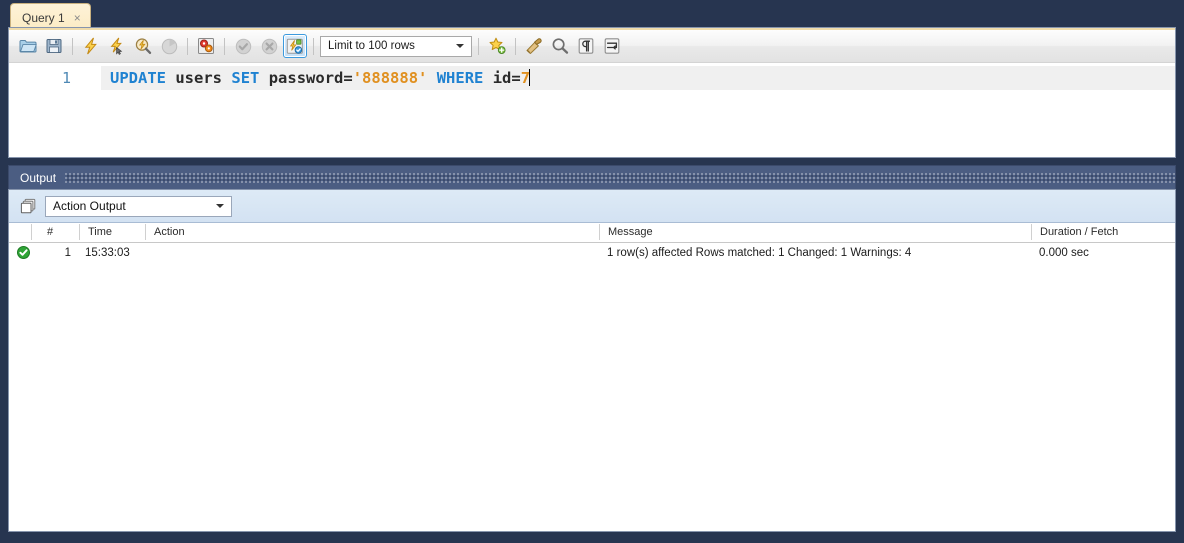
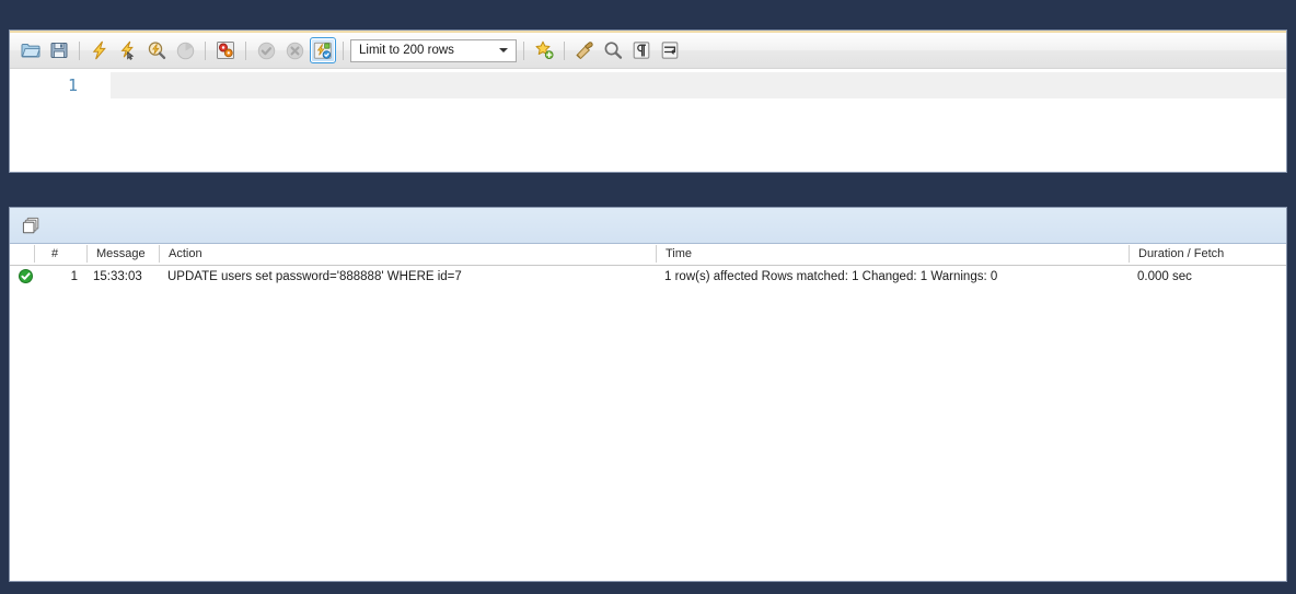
- Query 1
- ×
- Limit to 100 rows
+ Limit to 200 rows
  1
- UPDATE users SET password='888888' WHERE id=7
- Output
- Action Output
  #
- Time
+ Message
  Action
- Message
+ Time
  Duration / Fetch
  1
  15:33:03
+ UPDATE users set password='888888' WHERE id=7
- 1 row(s) affected Rows matched: 1 Changed: 1 Warnings: 4
+ 1 row(s) affected Rows matched: 1 Changed: 1 Warnings: 0
  0.000 sec
